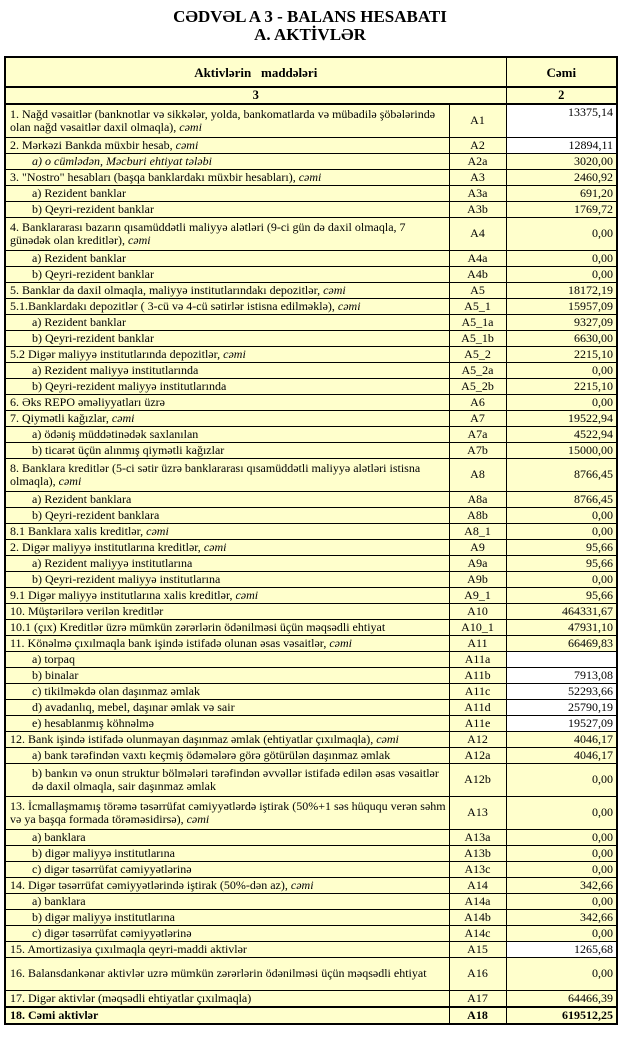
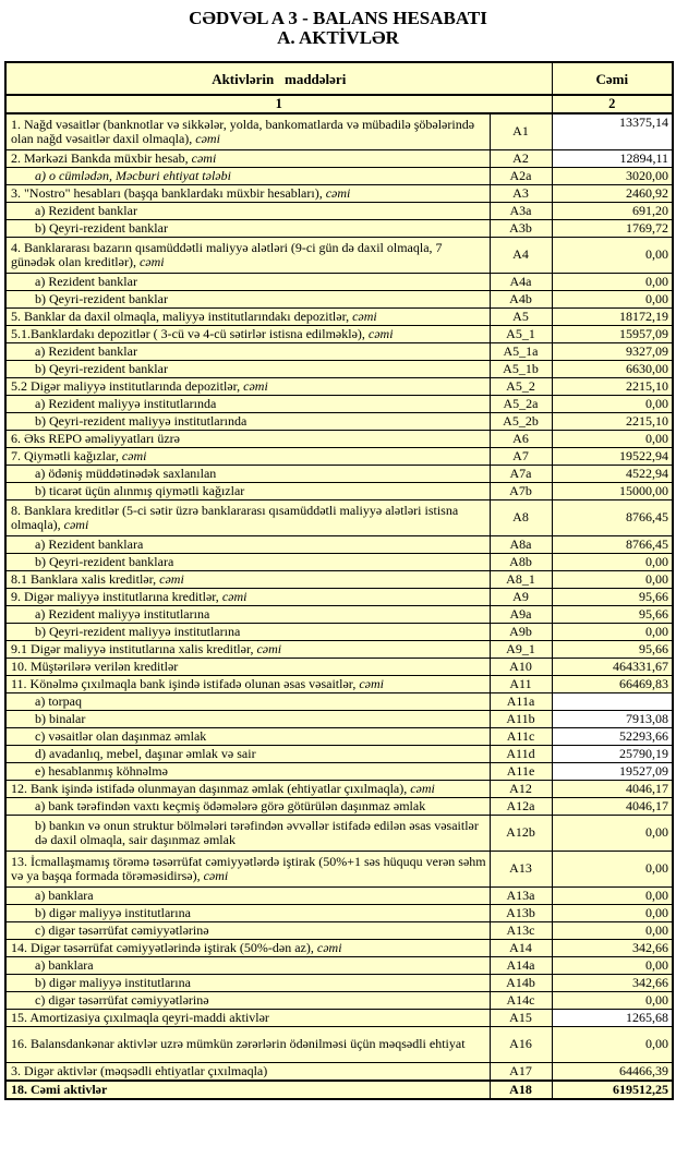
  CƏDVƏL A 3 - BALANS HESABATI
  A. AKTİVLƏR
  Aktivlərin maddələri	Cəmi
- 3	2
+ 1	2
  1. Nağd vəsaitlər (banknotlar və sikkələr, yolda, bankomatlarda və mübadilə şöbələrində olan nağd vəsaitlər daxil olmaqla), cəmi	A1	13375,14
  2. Mərkəzi Bankda müxbir hesab, cəmi	A2	12894,11
  a) o cümlədən, Məcburi ehtiyat tələbi	A2a	3020,00
  3. "Nostro" hesabları (başqa banklardakı müxbir hesabları), cəmi	A3	2460,92
  a) Rezident banklar	A3a	691,20
  b) Qeyri-rezident banklar	A3b	1769,72
  4. Banklararası bazarın qısamüddətli maliyyə alətləri (9-ci gün də daxil olmaqla, 7 günədək olan kreditlər), cəmi	A4	0,00
  a) Rezident banklar	A4a	0,00
  b) Qeyri-rezident banklar	A4b	0,00
  5. Banklar da daxil olmaqla, maliyyə institutlarındakı depozitlər, cəmi	A5	18172,19
  5.1.Banklardakı depozitlər ( 3-cü və 4-cü sətirlər istisna edilməklə), cəmi	A5_1	15957,09
  a) Rezident banklar	A5_1a	9327,09
  b) Qeyri-rezident banklar	A5_1b	6630,00
  5.2 Digər maliyyə institutlarında depozitlər, cəmi	A5_2	2215,10
  a) Rezident maliyyə institutlarında	A5_2a	0,00
  b) Qeyri-rezident maliyyə institutlarında	A5_2b	2215,10
  6. Əks REPO əməliyyatları üzrə	A6	0,00
  7. Qiymətli kağızlar, cəmi	A7	19522,94
  a) ödəniş müddətinədək saxlanılan	A7a	4522,94
  b) ticarət üçün alınmış qiymətli kağızlar	A7b	15000,00
  8. Banklara kreditlər (5-ci sətir üzrə banklararası qısamüddətli maliyyə alətləri istisna olmaqla), cəmi	A8	8766,45
  a) Rezident banklara	A8a	8766,45
  b) Qeyri-rezident banklara	A8b	0,00
  8.1 Banklara xalis kreditlər, cəmi	A8_1	0,00
- 2. Digər maliyyə institutlarına kreditlər, cəmi	A9	95,66
+ 9. Digər maliyyə institutlarına kreditlər, cəmi	A9	95,66
  a) Rezident maliyyə institutlarına	A9a	95,66
  b) Qeyri-rezident maliyyə institutlarına	A9b	0,00
  9.1 Digər maliyyə institutlarına xalis kreditlər, cəmi	A9_1	95,66
  10. Müştərilərə verilən kreditlər	A10	464331,67
- 10.1 (çıx) Kreditlər üzrə mümkün zərərlərin ödənilməsi üçün məqsədli ehtiyat	A10_1	47931,10
  11. Könəlmə çıxılmaqla bank işində istifadə olunan əsas vəsaitlər, cəmi	A11	66469,83
  a) torpaq	A11a
  b) binalar	A11b	7913,08
- c) tikilməkdə olan daşınmaz əmlak	A11c	52293,66
+ c) vəsaitlər olan daşınmaz əmlak	A11c	52293,66
  d) avadanlıq, mebel, daşınar əmlak və sair	A11d	25790,19
  e) hesablanmış köhnəlmə	A11e	19527,09
  12. Bank işində istifadə olunmayan daşınmaz əmlak (ehtiyatlar çıxılmaqla), cəmi	A12	4046,17
  a) bank tərəfindən vaxtı keçmiş ödəmələrə görə götürülən daşınmaz əmlak	A12a	4046,17
  b) bankın və onun struktur bölmələri tərəfindən əvvəllər istifadə edilən əsas vəsaitlər də daxil olmaqla, sair daşınmaz əmlak	A12b	0,00
  13. İcmallaşmamış törəmə təsərrüfat cəmiyyətlərdə iştirak (50%+1 səs hüququ verən səhm və ya başqa formada törəməsidirsə), cəmi	A13	0,00
  a) banklara	A13a	0,00
  b) digər maliyyə institutlarına	A13b	0,00
  c) digər təsərrüfat cəmiyyətlərinə	A13c	0,00
  14. Digər təsərrüfat cəmiyyətlərində iştirak (50%-dən az), cəmi	A14	342,66
  a) banklara	A14a	0,00
  b) digər maliyyə institutlarına	A14b	342,66
  c) digər təsərrüfat cəmiyyətlərinə	A14c	0,00
  15. Amortizasiya çıxılmaqla qeyri-maddi aktivlər	A15	1265,68
  16. Balansdankənar aktivlər uzrə mümkün zərərlərin ödənilməsi üçün məqsədli ehtiyat	A16	0,00
- 17. Digər aktivlər (məqsədli ehtiyatlar çıxılmaqla)	A17	64466,39
+ 3. Digər aktivlər (məqsədli ehtiyatlar çıxılmaqla)	A17	64466,39
  18. Cəmi aktivlər	A18	619512,25
